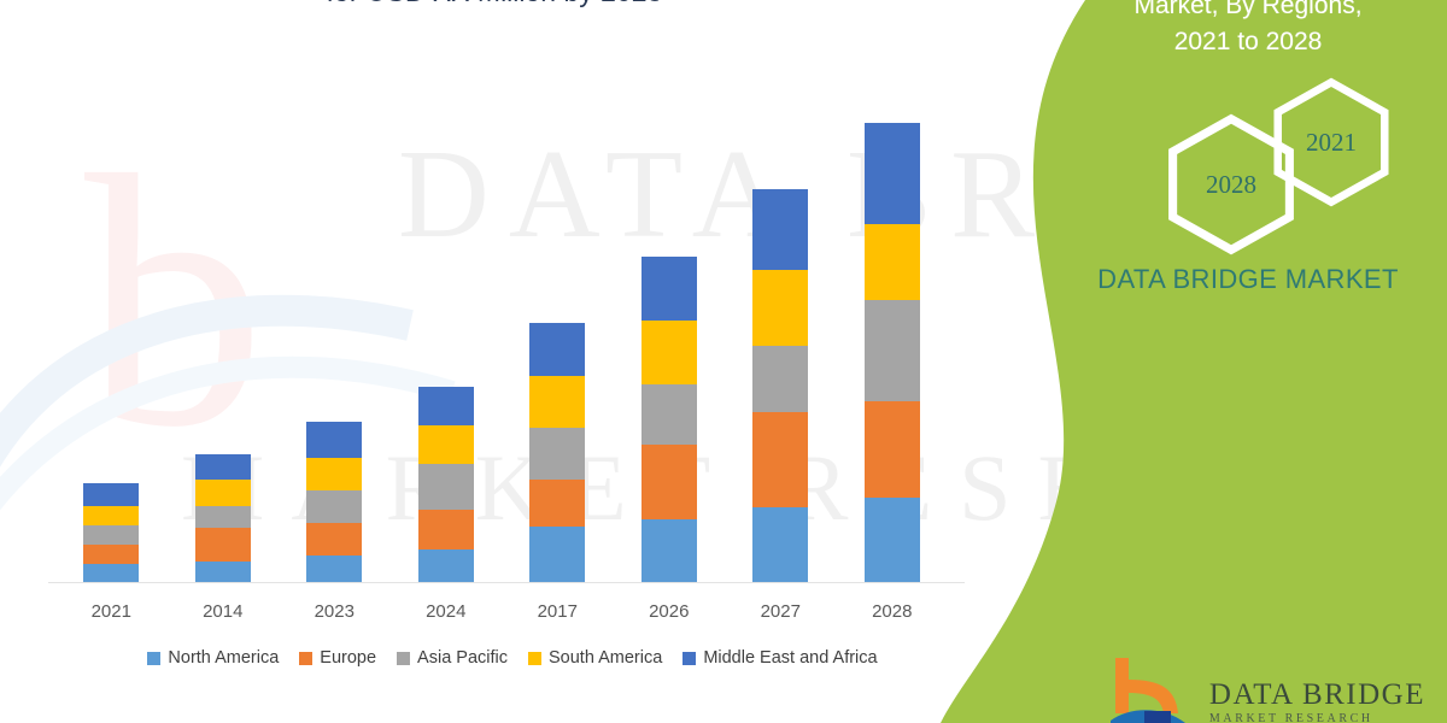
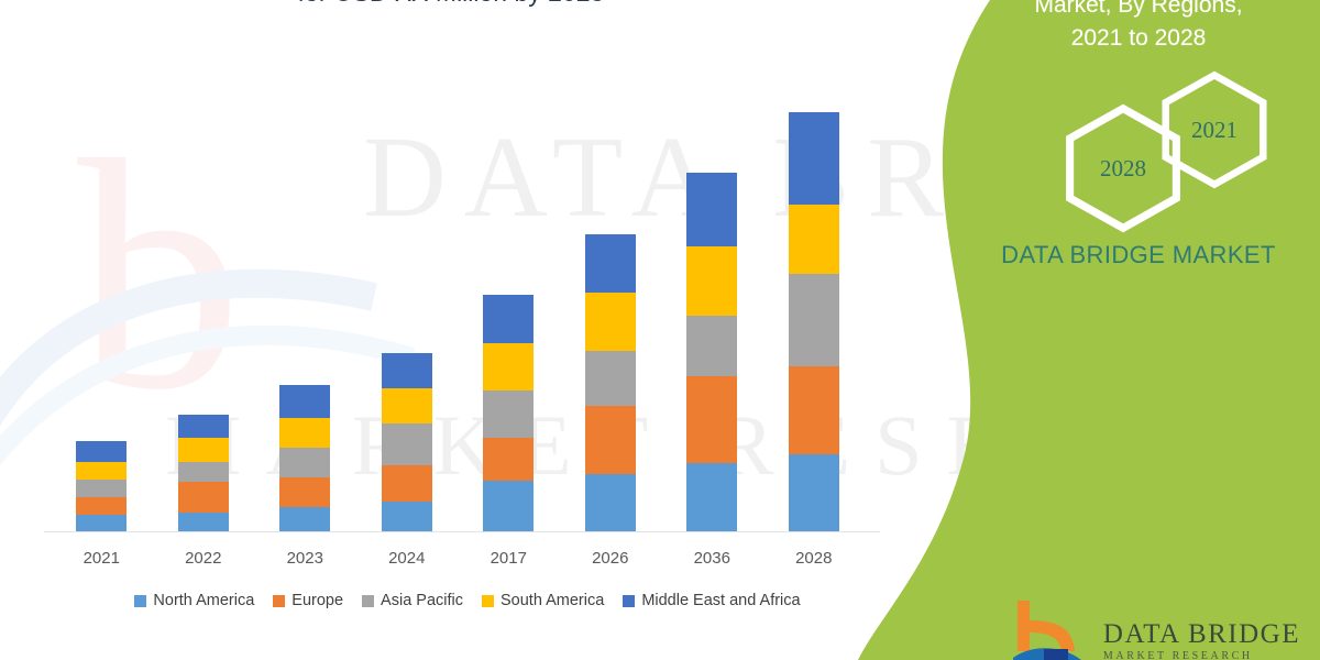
  b
  2021
- 2014
+ 2022
  2023
  2024
  2017
  2026
- 2027
+ 2036
  2028
  North America
  Europe
  Asia Pacific
  South America
  Middle East and Africa
  Market, By Regions,
  2021 to 2028
  2028
  2021
  DATA BRIDGE MARKET
  DATA BRIDGE
  MARKET RESEARCH
